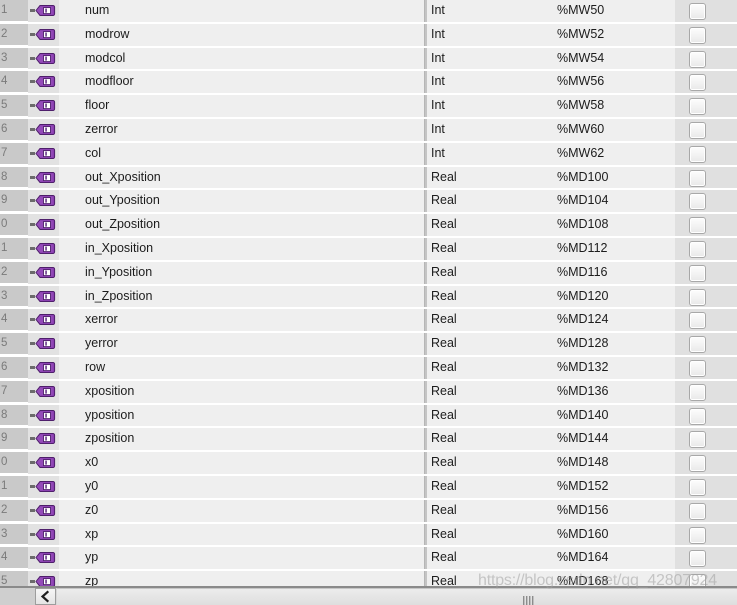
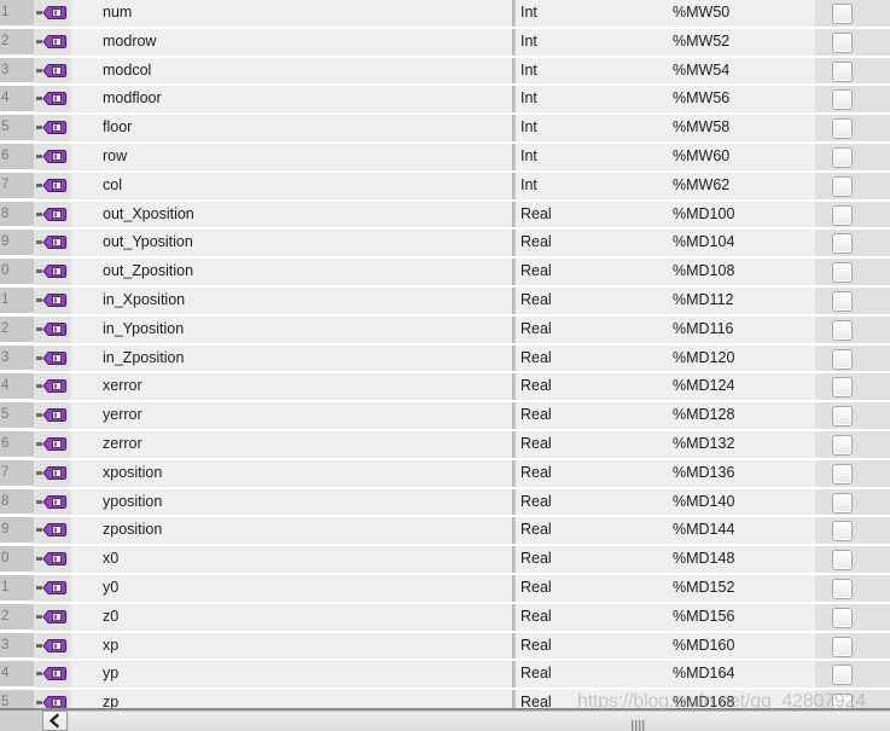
  1
  num
  Int
  %MW50
  2
  modrow
  Int
  %MW52
  3
  modcol
  Int
  %MW54
  4
  modfloor
  Int
  %MW56
  5
  floor
  Int
  %MW58
  6
- zerror
+ row
  Int
  %MW60
  7
  col
  Int
  %MW62
  8
  out_Xposition
  Real
  %MD100
  9
  out_Yposition
  Real
  %MD104
  0
  out_Zposition
  Real
  %MD108
  1
  in_Xposition
  Real
  %MD112
  2
  in_Yposition
  Real
  %MD116
  3
  in_Zposition
  Real
  %MD120
  4
  xerror
  Real
  %MD124
  5
  yerror
  Real
  %MD128
  6
- row
+ zerror
  Real
  %MD132
  7
  xposition
  Real
  %MD136
  8
  yposition
  Real
  %MD140
  9
  zposition
  Real
  %MD144
  0
  x0
  Real
  %MD148
  1
  y0
  Real
  %MD152
  2
  z0
  Real
  %MD156
  3
  xp
  Real
  %MD160
  4
  yp
  Real
  %MD164
  5
  zp
  Real
  %MD168
  https://blog.csdn.net/qq_42807924
